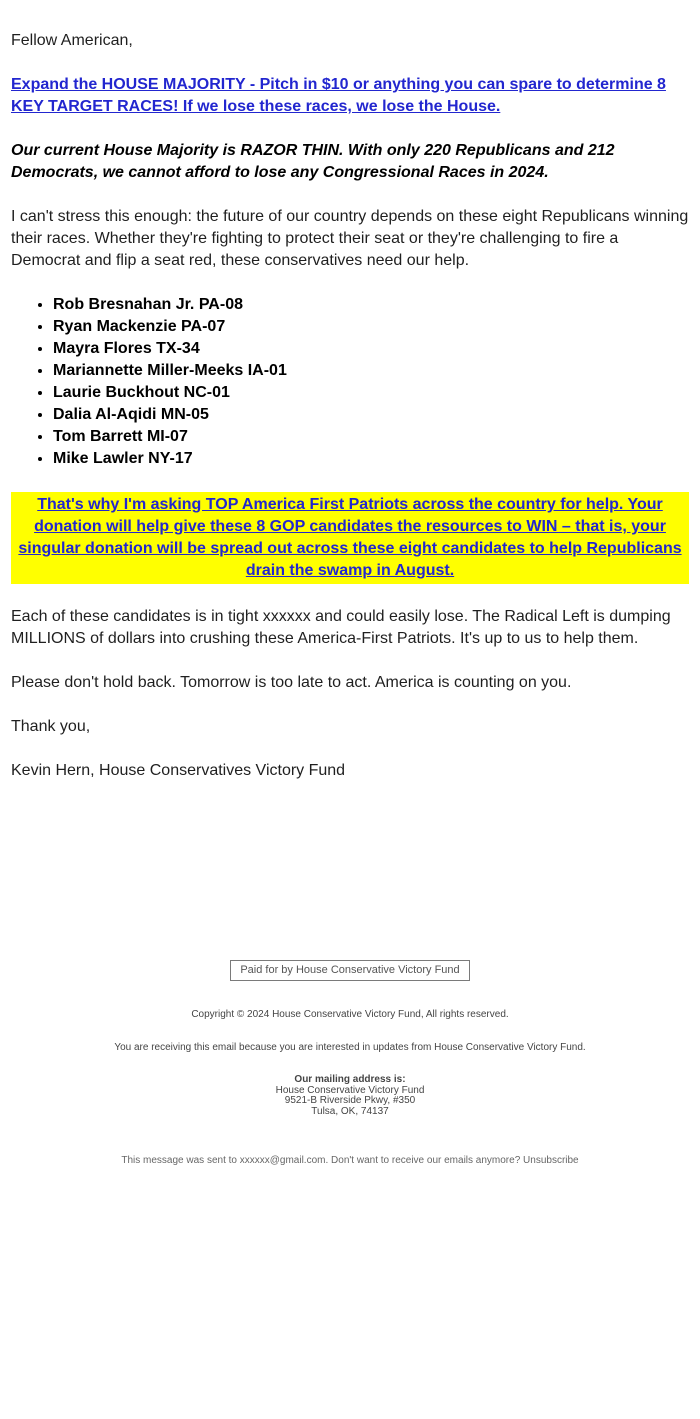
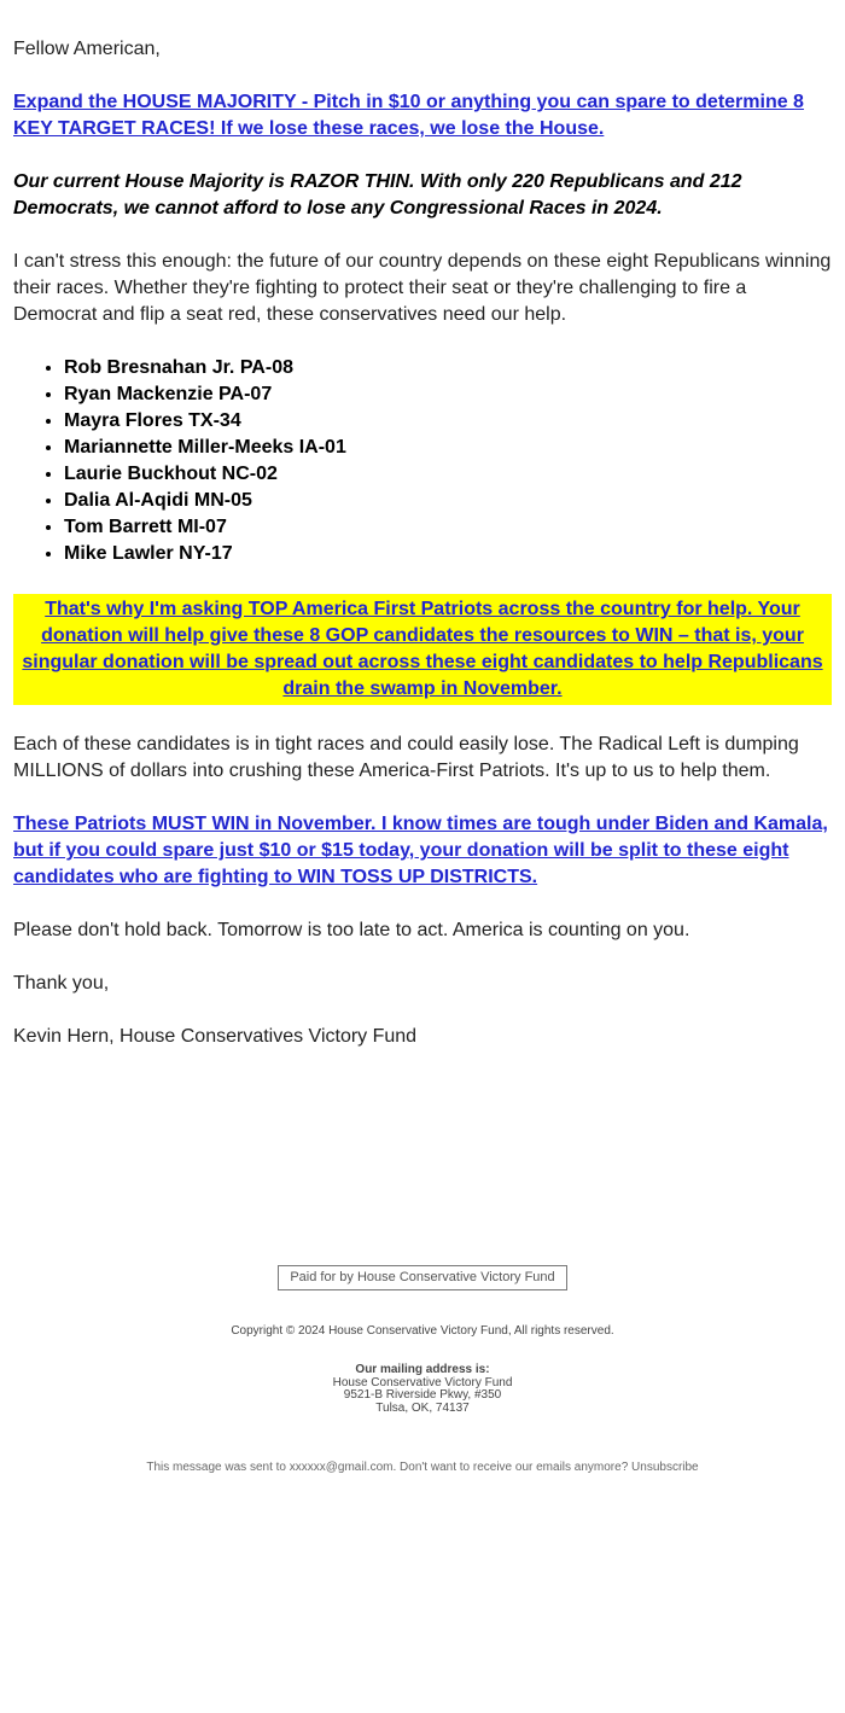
  Fellow American,
  Expand the HOUSE MAJORITY - Pitch in $10 or anything you can spare to determine 8 KEY TARGET RACES! If we lose these races, we lose the House.
  Our current House Majority is RAZOR THIN. With only 220 Republicans and 212 Democrats, we cannot afford to lose any Congressional Races in 2024.
  I can't stress this enough: the future of our country depends on these eight Republicans winning their races. Whether they're fighting to protect their seat or they're challenging to fire a Democrat and flip a seat red, these conservatives need our help.
  Rob Bresnahan Jr. PA-08
  Ryan Mackenzie PA-07
  Mayra Flores TX-34
  Mariannette Miller-Meeks IA-01
- Laurie Buckhout NC-01
+ Laurie Buckhout NC-02
  Dalia Al-Aqidi MN-05
  Tom Barrett MI-07
  Mike Lawler NY-17
- That's why I'm asking TOP America First Patriots across the country for help. Your donation will help give these 8 GOP candidates the resources to WIN – that is, your singular donation will be spread out across these eight candidates to help Republicans drain the swamp in August.
+ That's why I'm asking TOP America First Patriots across the country for help. Your donation will help give these 8 GOP candidates the resources to WIN – that is, your singular donation will be spread out across these eight candidates to help Republicans drain the swamp in November.
- Each of these candidates is in tight xxxxxx and could easily lose. The Radical Left is dumping MILLIONS of dollars into crushing these America-First Patriots. It's up to us to help them.
+ Each of these candidates is in tight races and could easily lose. The Radical Left is dumping MILLIONS of dollars into crushing these America-First Patriots. It's up to us to help them.
+ These Patriots MUST WIN in November. I know times are tough under Biden and Kamala, but if you could spare just $10 or $15 today, your donation will be split to these eight candidates who are fighting to WIN TOSS UP DISTRICTS.
  Please don't hold back. Tomorrow is too late to act. America is counting on you.
  Thank you,
  Kevin Hern, House Conservatives Victory Fund
  Paid for by House Conservative Victory Fund
  Copyright © 2024 House Conservative Victory Fund, All rights reserved.
- You are receiving this email because you are interested in updates from House Conservative Victory Fund.
  Our mailing address is:
  House Conservative Victory Fund
  9521-B Riverside Pkwy, #350
  Tulsa, OK, 74137
  This message was sent to xxxxxx@gmail.com. Don't want to receive our emails anymore? Unsubscribe
